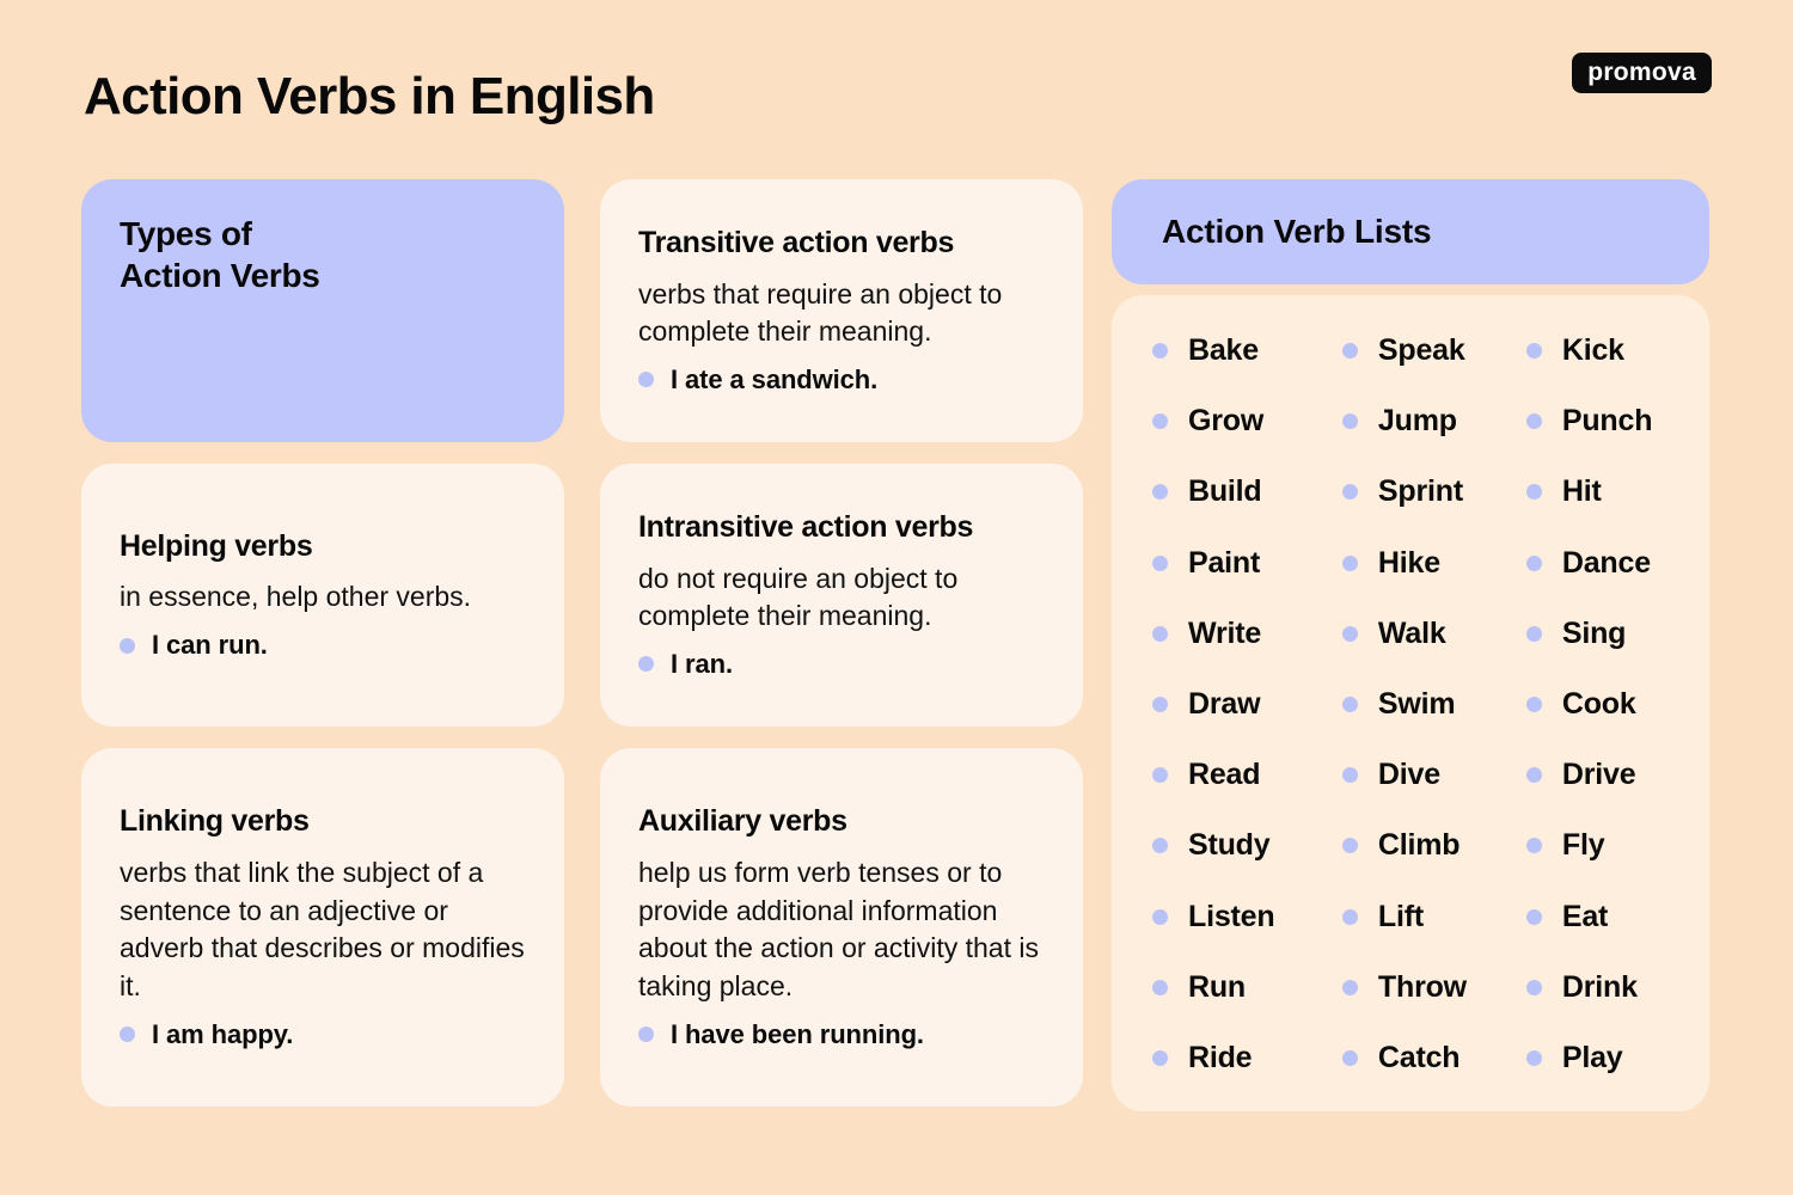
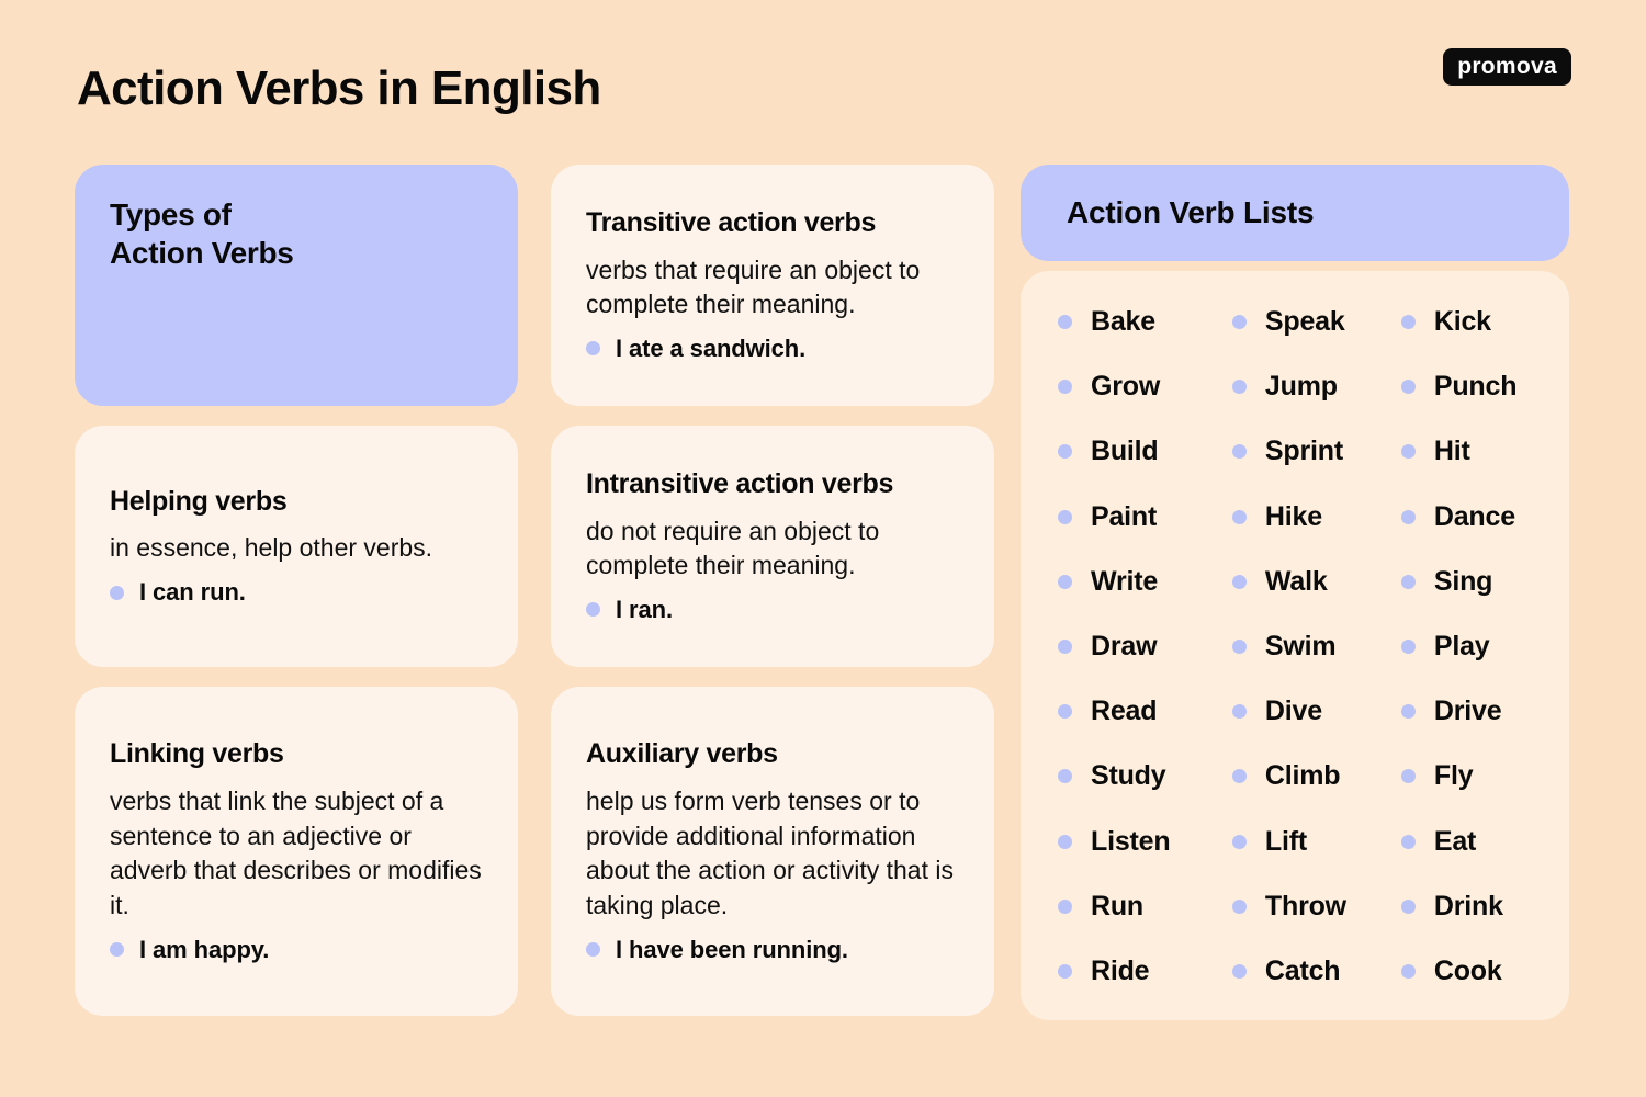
  Action Verbs in English
  promova
  Types of
  Action Verbs
  Transitive action verbs
  verbs that require an object to complete their meaning.
  I ate a sandwich.
  Helping verbs
  in essence, help other verbs.
  I can run.
  Intransitive action verbs
  do not require an object to complete their meaning.
  I ran.
  Linking verbs
  verbs that link the subject of a sentence to an adjective or adverb that describes or modifies it.
  I am happy.
  Auxiliary verbs
  help us form verb tenses or to provide additional information about the action or activity that is taking place.
  I have been running.
  Action Verb Lists
  Bake
  Grow
  Build
  Paint
  Write
  Draw
  Read
  Study
  Listen
  Run
  Ride
  Speak
  Jump
  Sprint
  Hike
  Walk
  Swim
  Dive
  Climb
  Lift
  Throw
  Catch
  Kick
  Punch
  Hit
  Dance
  Sing
- Cook
+ Play
  Drive
  Fly
  Eat
  Drink
- Play
+ Cook
